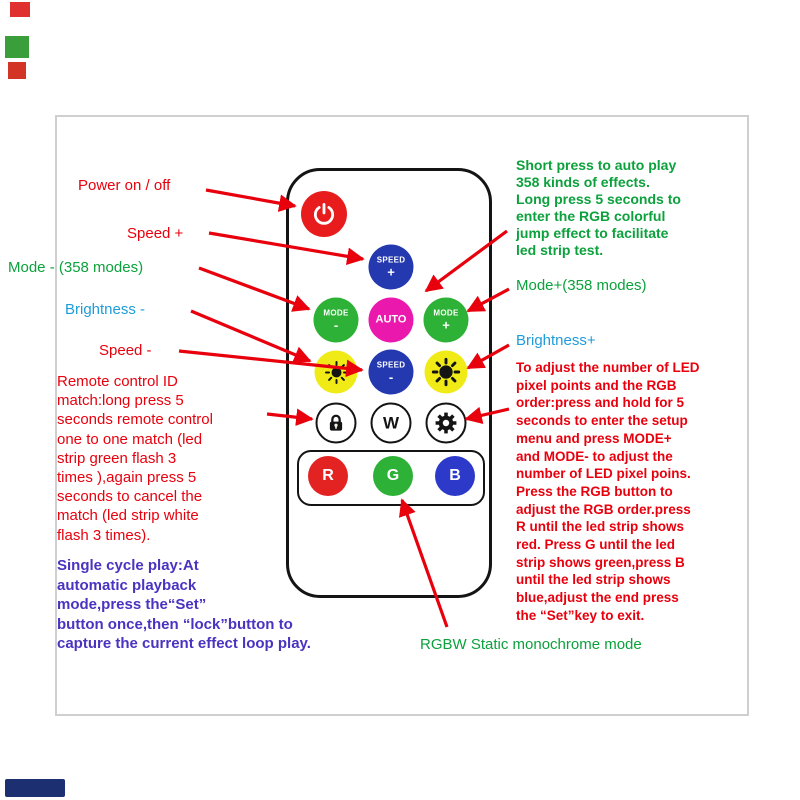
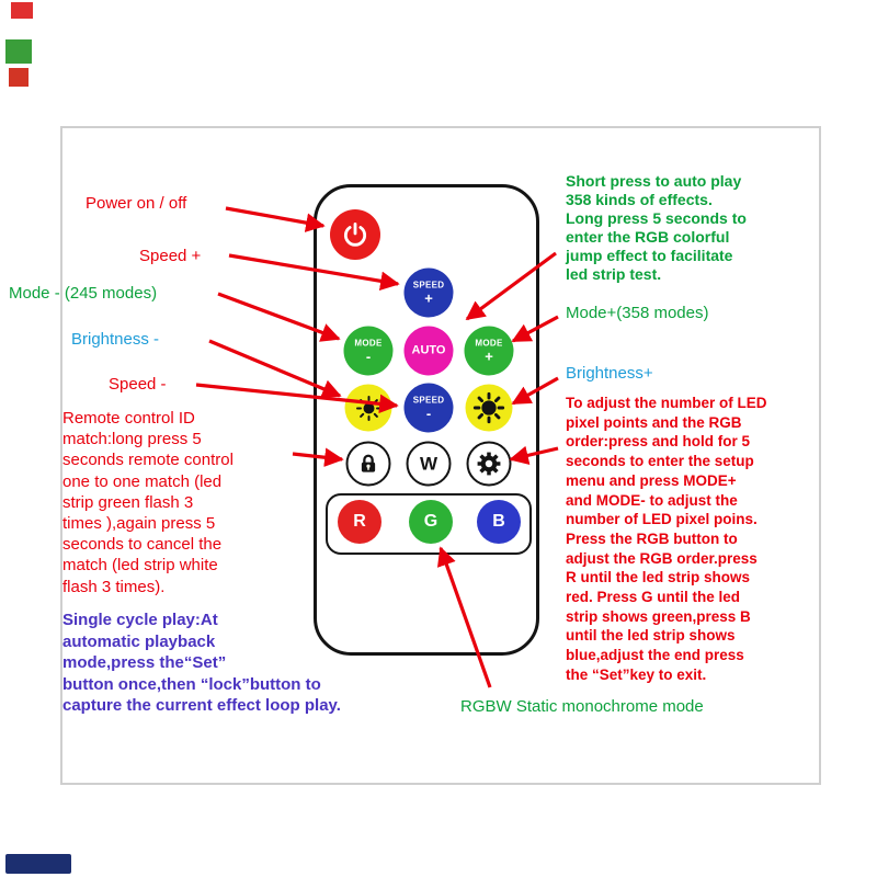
  SPEED
  +
  MODE
  -
  AUTO
  MODE
  +
  SPEED
  -
  W
  R
  G
  B
  Power on / off
  Speed +
- Mode - (358 modes)
+ Mode - (245 modes)
  Brightness -
  Speed -
  Remote control ID
  match:long press 5
  seconds remote control
  one to one match (led
  strip green flash 3
  times ),again press 5
  seconds to cancel the
  match (led strip white
  flash 3 times).
  Single cycle play:At
  automatic playback
  mode,press the“Set”
  button once,then “lock”button to
  capture the current effect loop play.
  Short press to auto play
  358 kinds of effects.
  Long press 5 seconds to
  enter the RGB colorful
  jump effect to facilitate
  led strip test.
  Mode+(358 modes)
  Brightness+
  To adjust the number of LED
  pixel points and the RGB
  order:press and hold for 5
  seconds to enter the setup
  menu and press MODE+
  and MODE- to adjust the
  number of LED pixel poins.
  Press the RGB button to
  adjust the RGB order.press
  R until the led strip shows
  red. Press G until the led
  strip shows green,press B
  until the led strip shows
  blue,adjust the end press
  the “Set”key to exit.
  RGBW Static monochrome mode
